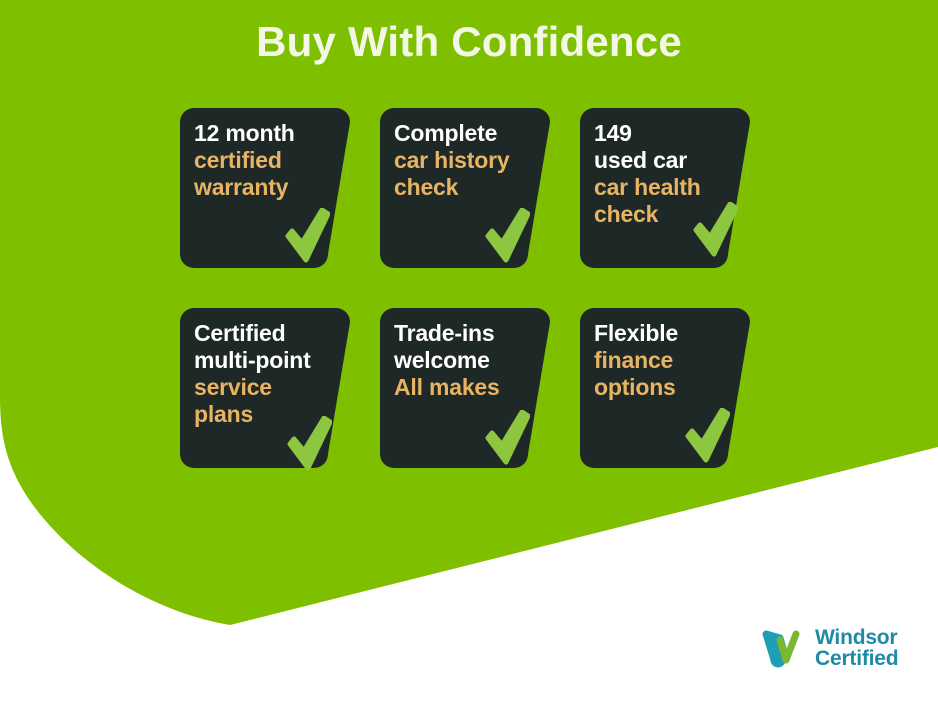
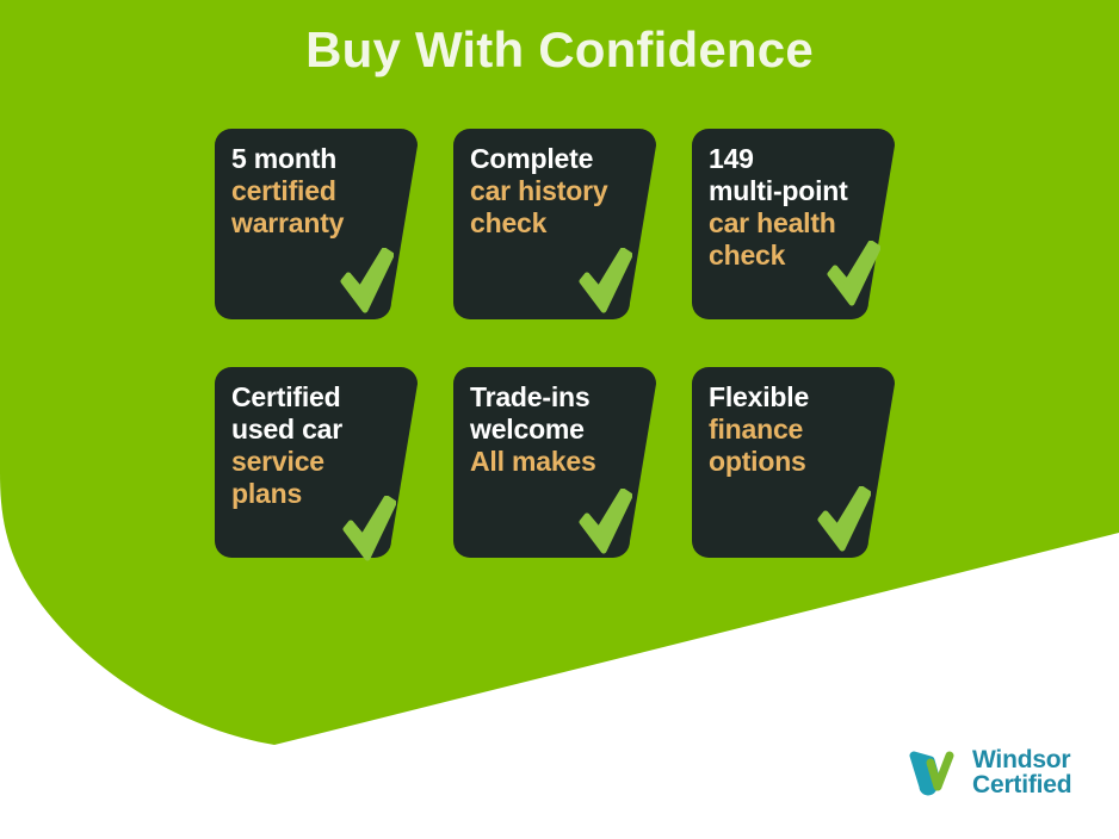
  Buy With Confidence
- 12 month
+ 5 month
  certified
  warranty
  Complete
  car history
  check
  149
- used car
+ multi-point
  car health
  check
  Certified
- multi-point
+ used car
  service
  plans
  Trade-ins
  welcome
  All makes
  Flexible
  finance
  options
  Windsor
  Certified
